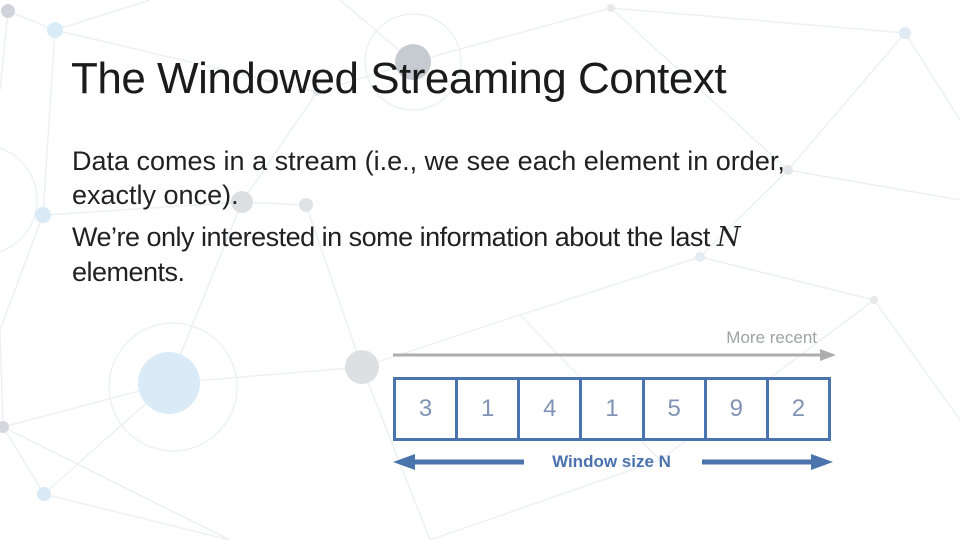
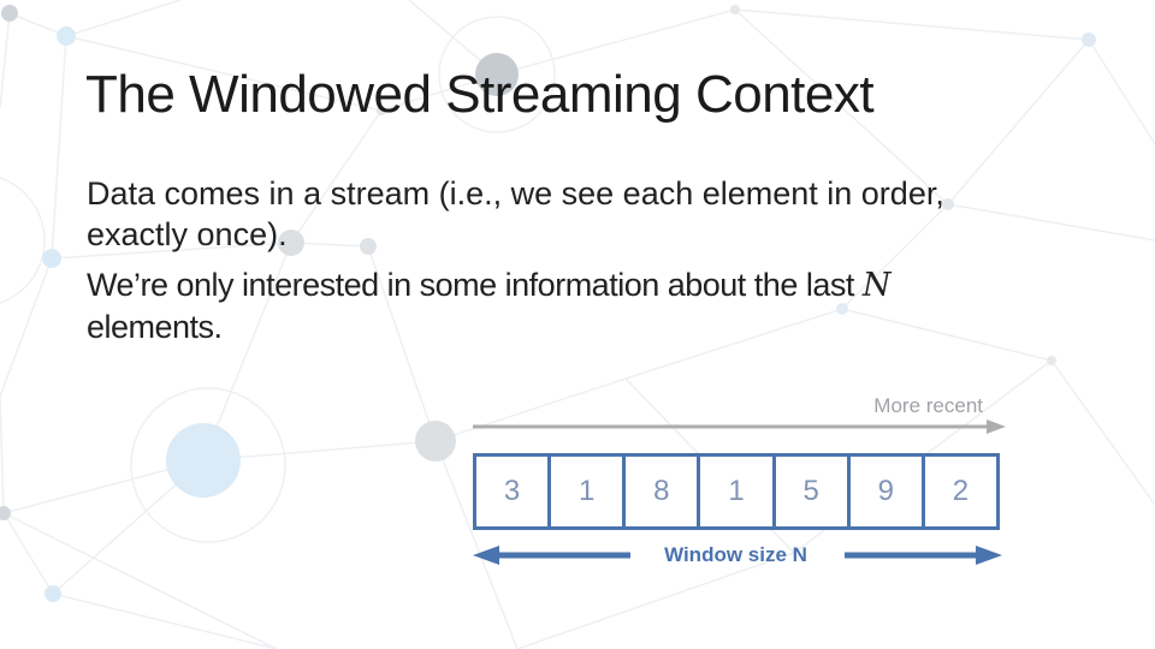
  The Windowed Streaming Context
  Data comes in a stream (i.e., we see each element in order,
  exactly once).
  We’re only interested in some information about the last N
  elements.
  More recent
  3
  1
- 4
+ 8
  1
  5
  9
  2
  Window size N
